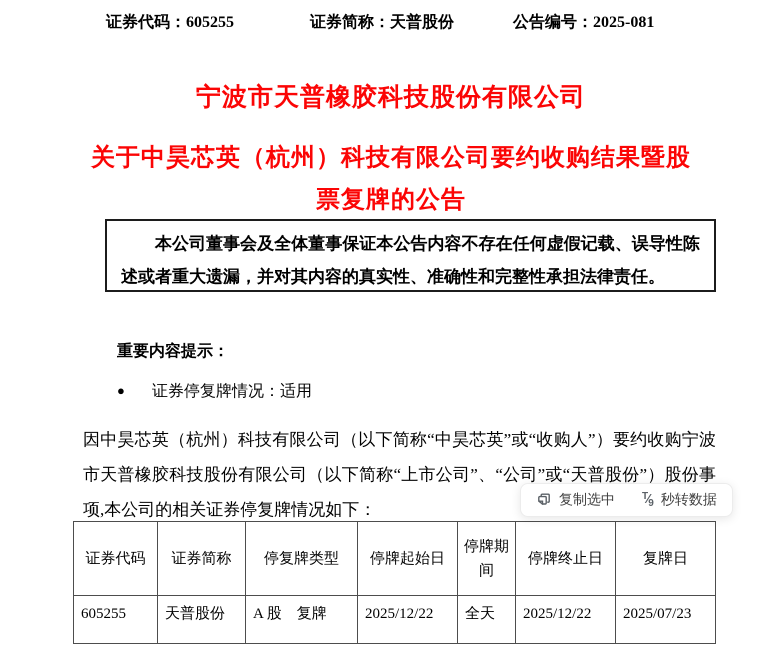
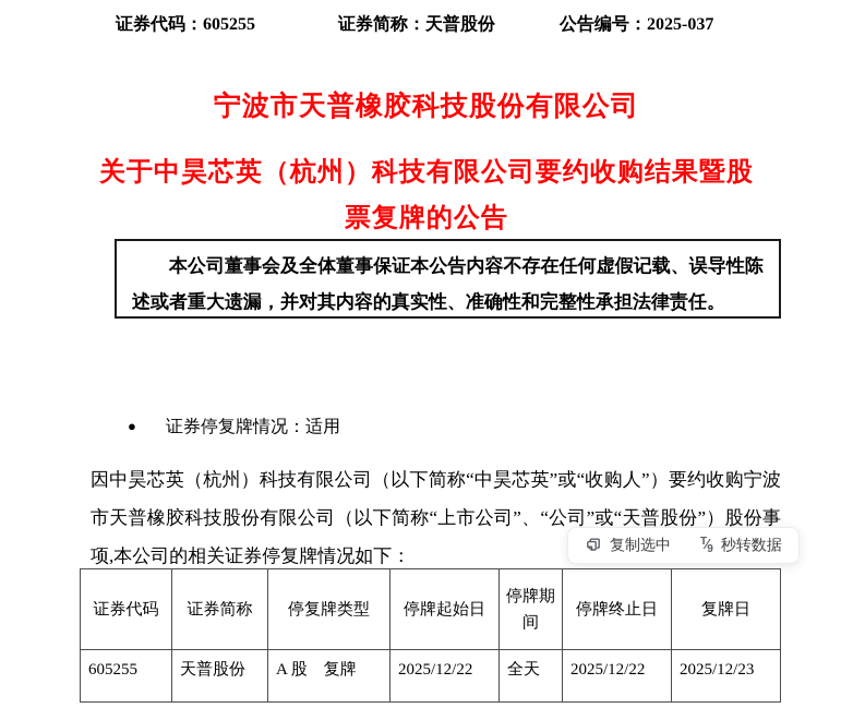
  证券代码：605255
  证券简称：天普股份
- 公告编号：2025-081
+ 公告编号：2025-037
  宁波市天普橡胶科技股份有限公司
  关于中昊芯英（杭州）科技有限公司要约收购结果暨股
  票复牌的公告
  本公司董事会及全体董事保证本公告内容不存在任何虚假记载、误导性陈述或者重大遗漏，并对其内容的真实性、准确性和完整性承担法律责任。
- 重要内容提示：
  ● 证券停复牌情况：适用
  因中昊芯英（杭州）科技有限公司（以下简称“中昊芯英”或“收购人”）要约收购宁波市天普橡胶科技股份有限公司（以下简称“上市公司”、“公司”或“天普股份”）股份事项,本公司的相关证券停复牌情况如下：
  复制选中
  T⁄9
  秒转数据
  证券代码	证券简称	停复牌类型	停牌起始日	停牌期间	停牌终止日	复牌日
- 605255	天普股份	A 股 复牌	2025/12/22	全天	2025/12/22	2025/07/23
+ 605255	天普股份	A 股 复牌	2025/12/22	全天	2025/12/22	2025/12/23
